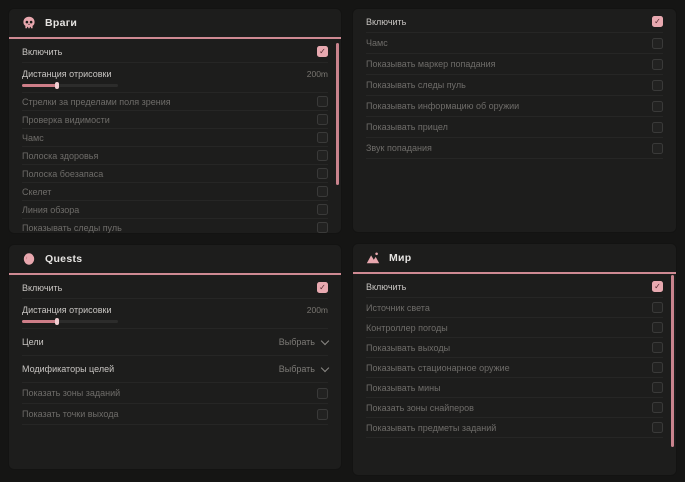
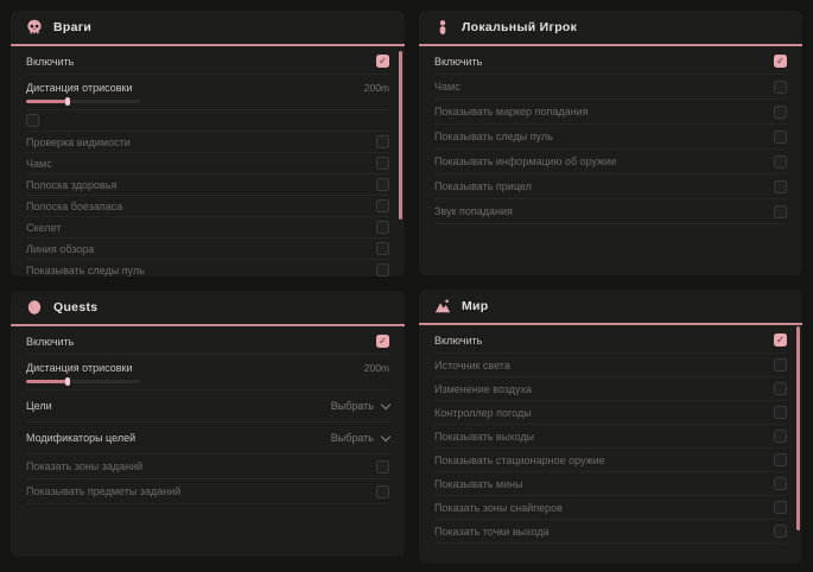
  Враги
  Включить
  ✓
  Дистанция отрисовки
  200m
- Стрелки за пределами поля зрения
  Проверка видимости
  Чамс
  Полоска здоровья
  Полоска боезапаса
  Скелет
  Линия обзора
  Показывать следы пуль
  Quests
  Включить
  ✓
  Дистанция отрисовки
  200m
  Цели
  Выбрать
  Модификаторы целей
  Выбрать
  Показать зоны заданий
- Показать точки выхода
+ Показывать предметы заданий
+ Локальный Игрок
  Включить
  ✓
  Чамс
  Показывать маркер попадания
  Показывать следы пуль
  Показывать информацию об оружии
  Показывать прицел
  Звук попадания
  Мир
  Включить
  ✓
  Источник света
+ Изменение воздуха
  Контроллер погоды
  Показывать выходы
  Показывать стационарное оружие
  Показывать мины
  Показать зоны снайперов
- Показывать предметы заданий
+ Показать точки выхода
